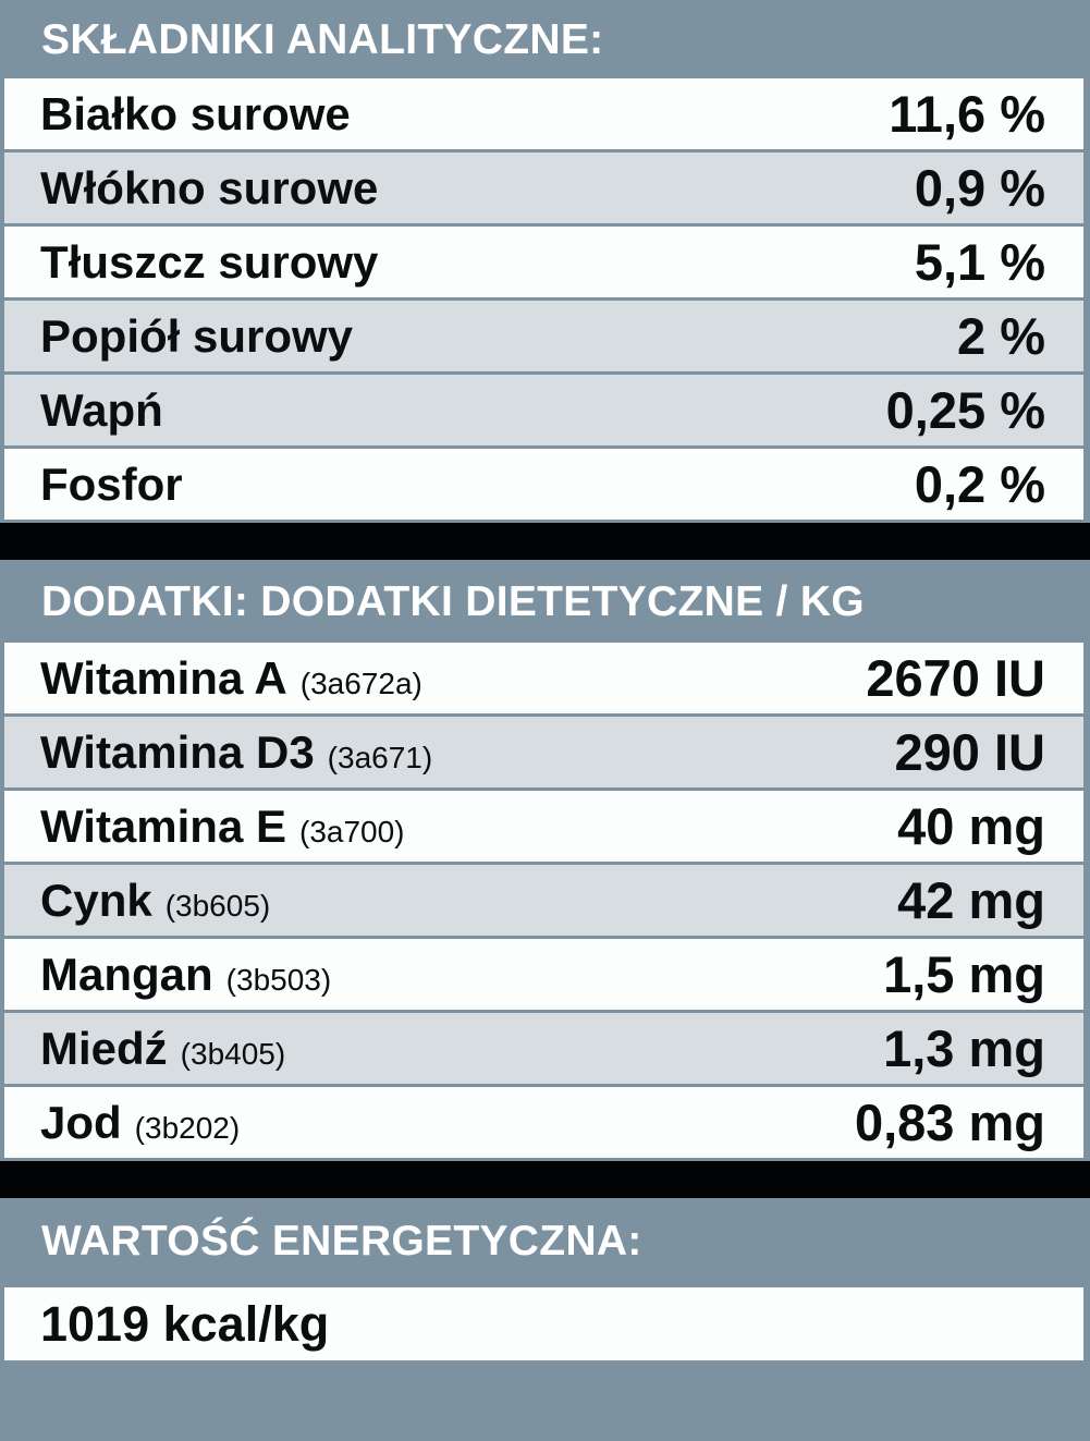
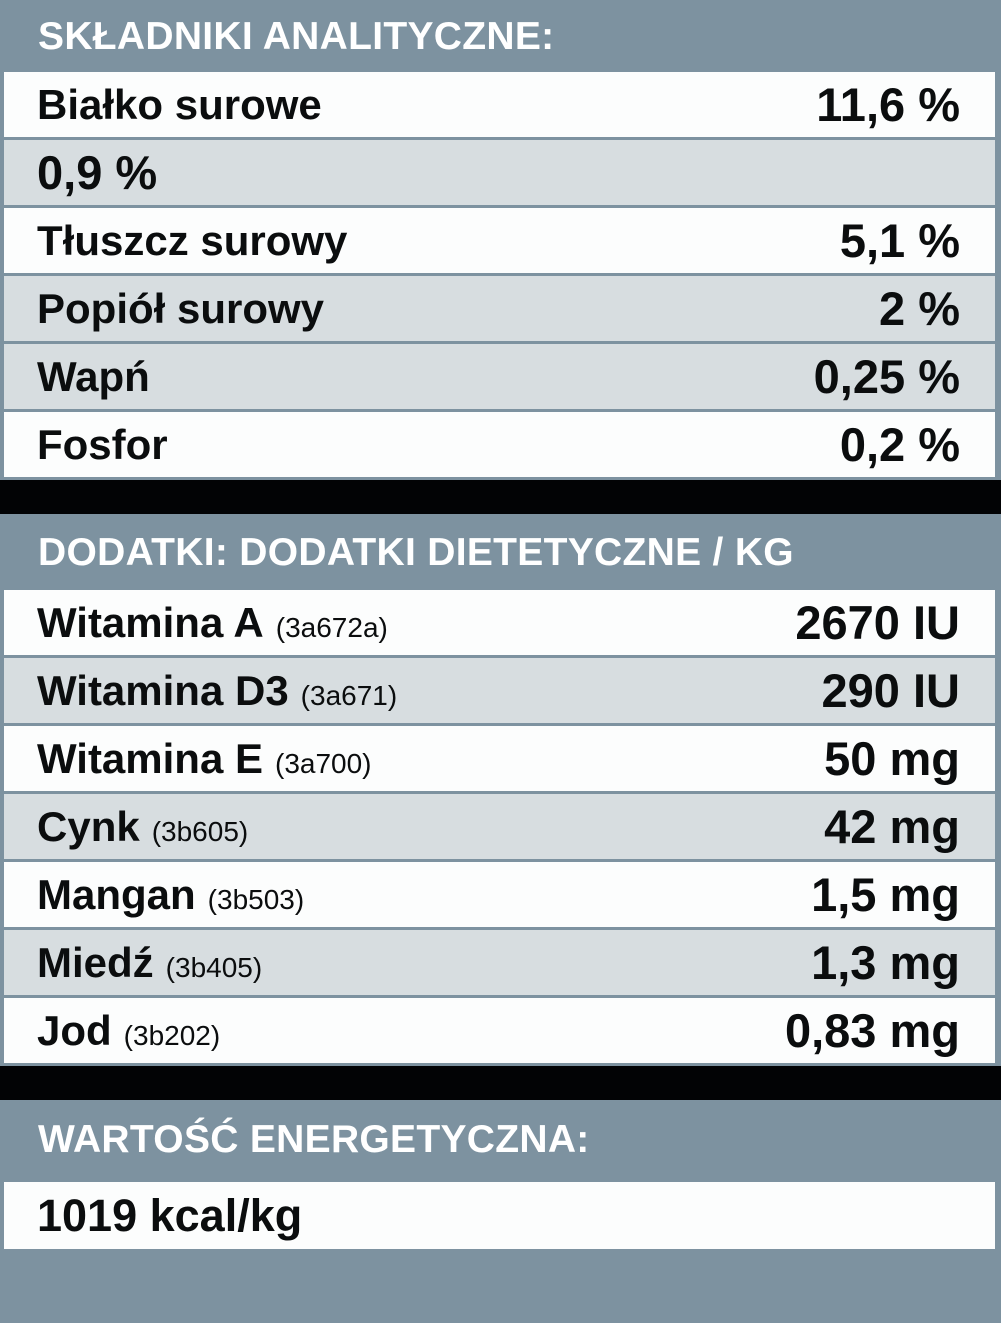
  SKŁADNIKI ANALITYCZNE:
  Białko surowe
  11,6 %
- Włókno surowe
  0,9 %
  Tłuszcz surowy
  5,1 %
  Popiół surowy
  2 %
  Wapń
  0,25 %
  Fosfor
  0,2 %
  DODATKI: DODATKI DIETETYCZNE / KG
  Witamina A
  (3a672a)
  2670 IU
  Witamina D3
  (3a671)
  290 IU
  Witamina E
  (3a700)
- 40 mg
+ 50 mg
  Cynk
  (3b605)
  42 mg
  Mangan
  (3b503)
  1,5 mg
  Miedź
  (3b405)
  1,3 mg
  Jod
  (3b202)
  0,83 mg
  WARTOŚĆ ENERGETYCZNA:
  1019 kcal/kg
